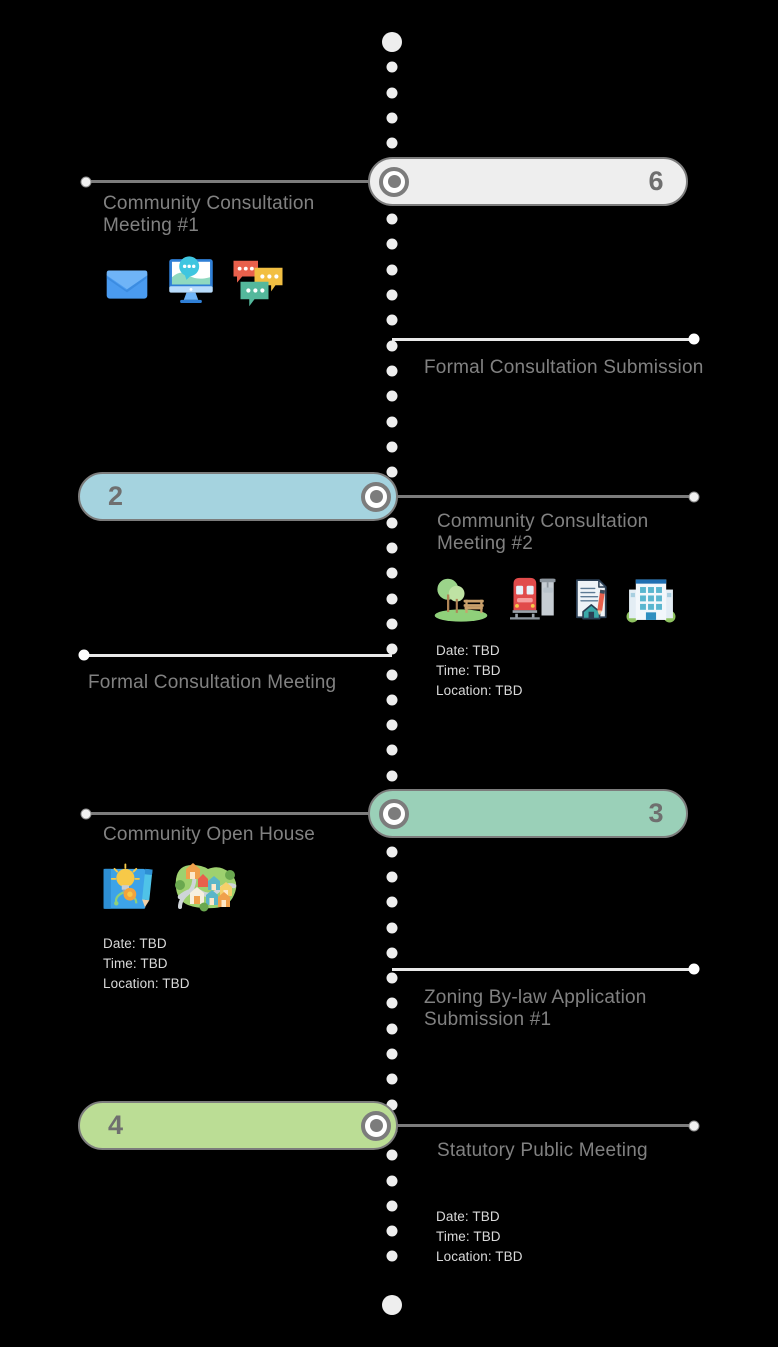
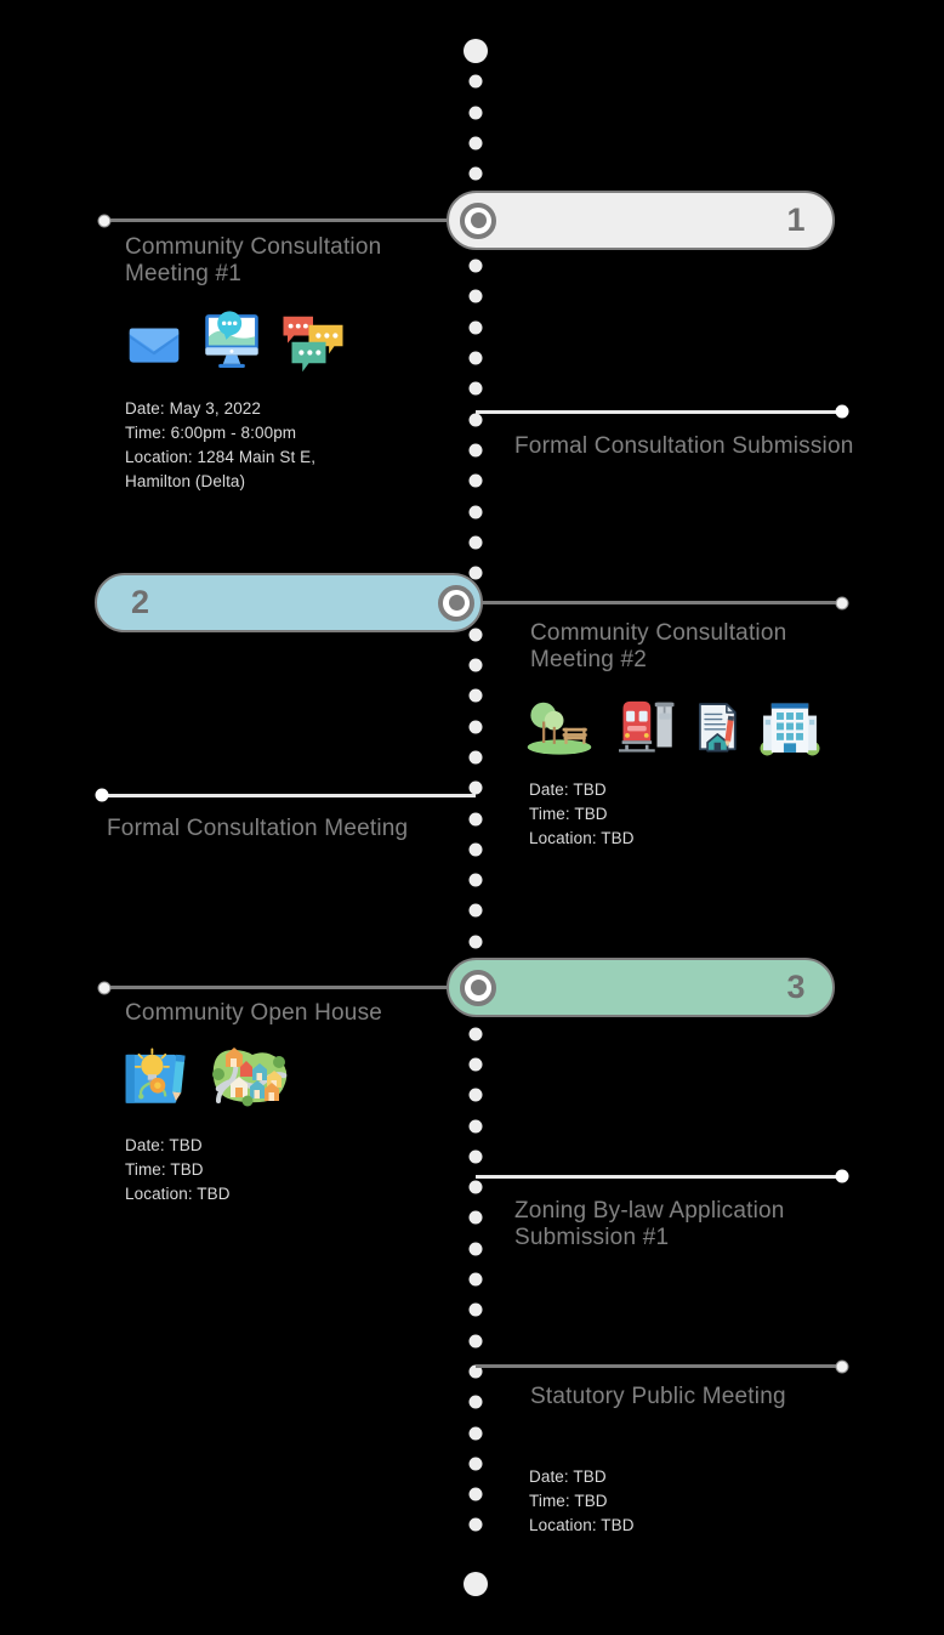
- 6
+ 1
  Community Consultation
  Meeting #1
+ Date: May 3, 2022
+ Time: 6:00pm - 8:00pm
+ Location: 1284 Main St E,
+ Hamilton (Delta)
  Formal Consultation Submission
  2
  Community Consultation
  Meeting #2
  Date: TBD
  Time: TBD
  Location: TBD
  Formal Consultation Meeting
  3
  Community Open House
  Date: TBD
  Time: TBD
  Location: TBD
  Zoning By-law Application
  Submission #1
- 4
  Statutory Public Meeting
  Date: TBD
  Time: TBD
  Location: TBD
